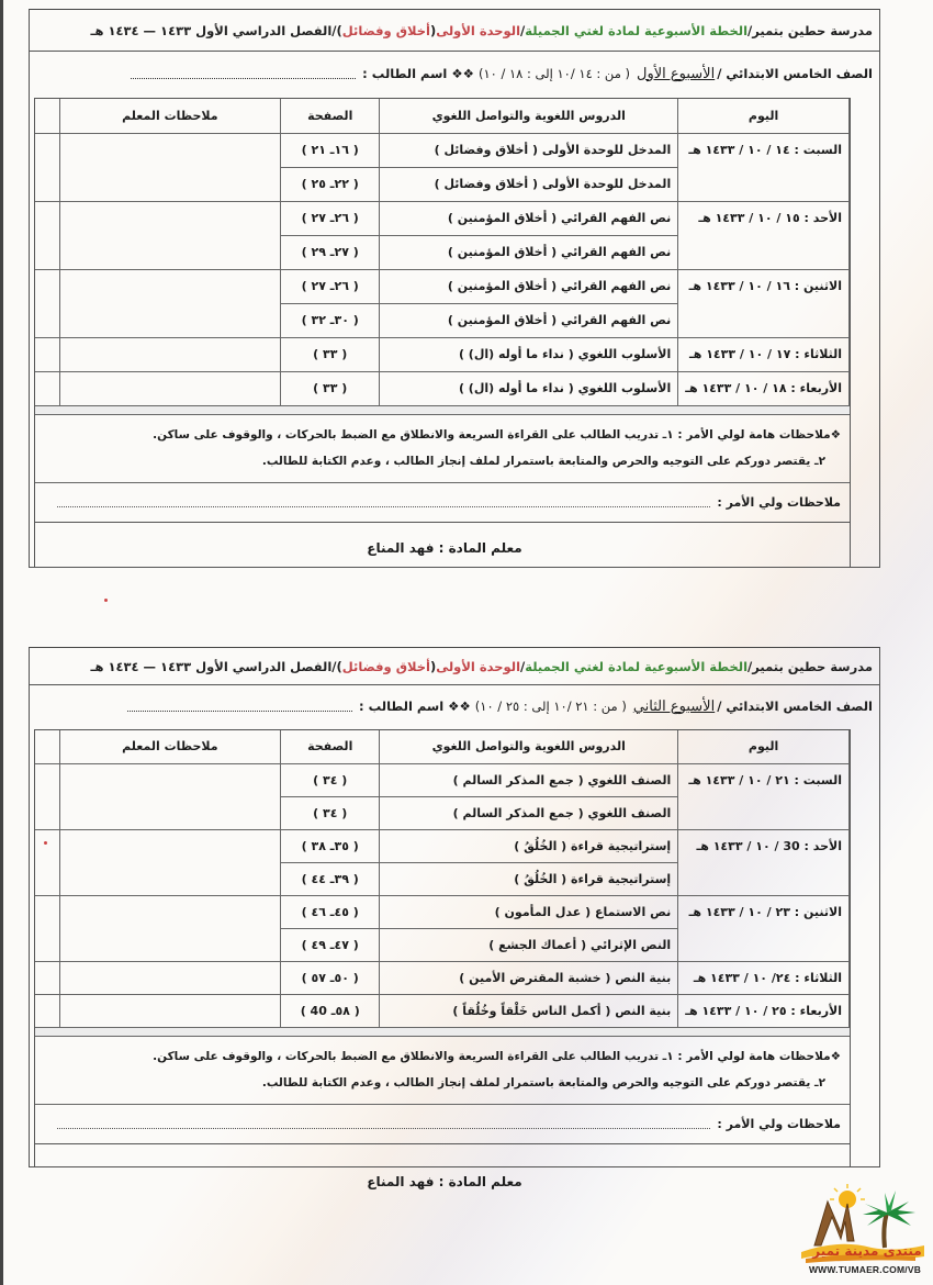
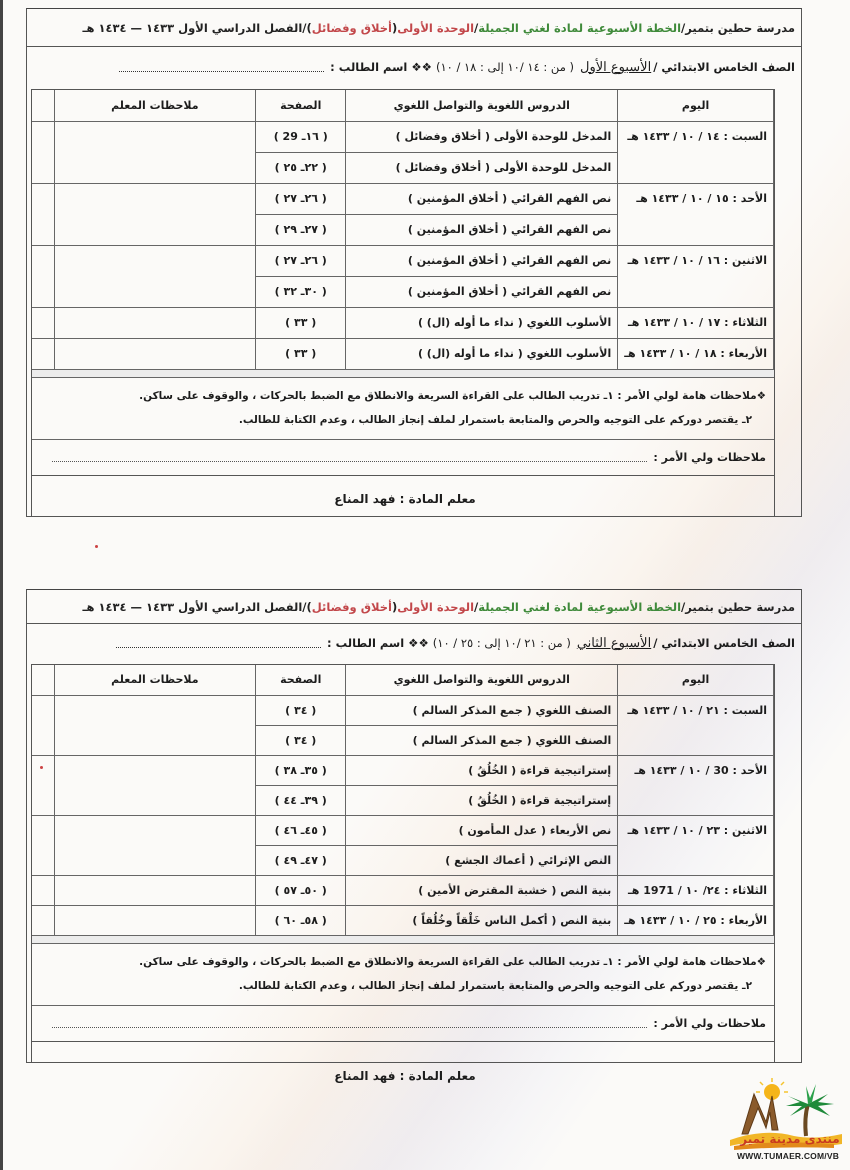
  مدرسة حطين بتمير
  /
  الخطة الأسبوعية لمادة لغتي الجميلة
  /
  الوحدة الأولى
  (
  أخلاق وفضائل
  )
  /الفصل الدراسي الأول ١٤٣٣ — ١٤٣٤ هـ
  الصف الخامس الابتدائي /
  الأسبوع الأول
  ( من : ١٤ /١٠ إلى : ١٨ / ١٠)
  ❖❖ اسم الطالب :
  اليوم	الدروس اللغوية والتواصل اللغوي	الصفحة	ملاحظات المعلم
- السبت : ١٤ / ١٠ / ١٤٣٣ هـ	المدخل للوحدة الأولى ( أخلاق وفضائل )	( ١٦ـ ٢١ )
+ السبت : ١٤ / ١٠ / ١٤٣٣ هـ	المدخل للوحدة الأولى ( أخلاق وفضائل )	( ١٦ـ 29 )
  المدخل للوحدة الأولى ( أخلاق وفضائل )	( ٢٢ـ ٢٥ )
  الأحد : ١٥ / ١٠ / ١٤٣٣ هـ	نص الفهم القرائي ( أخلاق المؤمنين )	( ٢٦ـ ٢٧ )
  نص الفهم القرائي ( أخلاق المؤمنين )	( ٢٧ـ ٢٩ )
  الاثنين : ١٦ / ١٠ / ١٤٣٣ هـ	نص الفهم القرائي ( أخلاق المؤمنين )	( ٢٦ـ ٢٧ )
  نص الفهم القرائي ( أخلاق المؤمنين )	( ٣٠ـ ٣٢ )
  الثلاثاء : ١٧ / ١٠ / ١٤٣٣ هـ	الأسلوب اللغوي ( نداء ما أوله (ال) )	( ٣٣ )
  الأربعاء : ١٨ / ١٠ / ١٤٣٣ هـ	الأسلوب اللغوي ( نداء ما أوله (ال) )	( ٣٣ )
  ❖ملاحظات هامة لولي الأمر : ١ـ تدريب الطالب على القراءة السريعة والانطلاق مع الضبط بالحركات ، والوقوف على ساكن.
  ٢ـ يقتصر دوركم على التوجيه والحرص والمتابعة باستمرار لملف إنجاز الطالب ، وعدم الكتابة للطالب.
  ملاحظات ولي الأمر :
  معلم المادة : فهد المناع
  مدرسة حطين بتمير
  /
  الخطة الأسبوعية لمادة لغتي الجميلة
  /
  الوحدة الأولى
  (
  أخلاق وفضائل
  )
  /الفصل الدراسي الأول ١٤٣٣ — ١٤٣٤ هـ
  الصف الخامس الابتدائي /
  الأسبوع الثاني
  ( من : ٢١ /١٠ إلى : ٢٥ / ١٠)
  ❖❖ اسم الطالب :
  اليوم	الدروس اللغوية والتواصل اللغوي	الصفحة	ملاحظات المعلم
  السبت : ٢١ / ١٠ / ١٤٣٣ هـ	الصنف اللغوي ( جمع المذكر السالم )	( ٣٤ )
  الصنف اللغوي ( جمع المذكر السالم )	( ٣٤ )
  الأحد : 30 / ١٠ / ١٤٣٣ هـ	إستراتيجية قراءة ( الخُلُقُ )	( ٣٥ـ ٣٨ )
  إستراتيجية قراءة ( الخُلُقُ )	( ٣٩ـ ٤٤ )
- الاثنين : ٢٣ / ١٠ / ١٤٣٣ هـ	نص الاستماع ( عدل المأمون )	( ٤٥ـ ٤٦ )
+ الاثنين : ٢٣ / ١٠ / ١٤٣٣ هـ	نص الأربعاء ( عدل المأمون )	( ٤٥ـ ٤٦ )
  النص الإثرائي ( أعماك الجشع )	( ٤٧ـ ٤٩ )
- الثلاثاء : ٢٤/ ١٠ / ١٤٣٣ هـ	بنية النص ( خشبة المقترض الأمين )	( ٥٠ـ ٥٧ )
+ الثلاثاء : ٢٤/ ١٠ / 1971 هـ	بنية النص ( خشبة المقترض الأمين )	( ٥٠ـ ٥٧ )
- الأربعاء : ٢٥ / ١٠ / ١٤٣٣ هـ	بنية النص ( أكمل الناس خَلْقاً وخُلُقاً )	( ٥٨ـ 40 )
+ الأربعاء : ٢٥ / ١٠ / ١٤٣٣ هـ	بنية النص ( أكمل الناس خَلْقاً وخُلُقاً )	( ٥٨ـ ٦٠ )
  ❖ملاحظات هامة لولي الأمر : ١ـ تدريب الطالب على القراءة السريعة والانطلاق مع الضبط بالحركات ، والوقوف على ساكن.
  ٢ـ يقتصر دوركم على التوجيه والحرص والمتابعة باستمرار لملف إنجاز الطالب ، وعدم الكتابة للطالب.
  ملاحظات ولي الأمر :
  معلم المادة : فهد المناع
  منتدى مدينة تمير
  WWW.TUMAER.COM/VB
